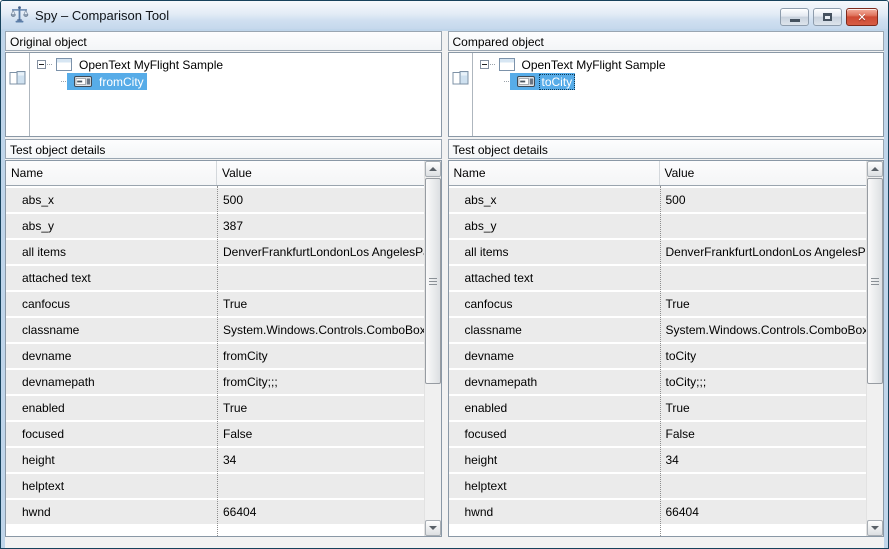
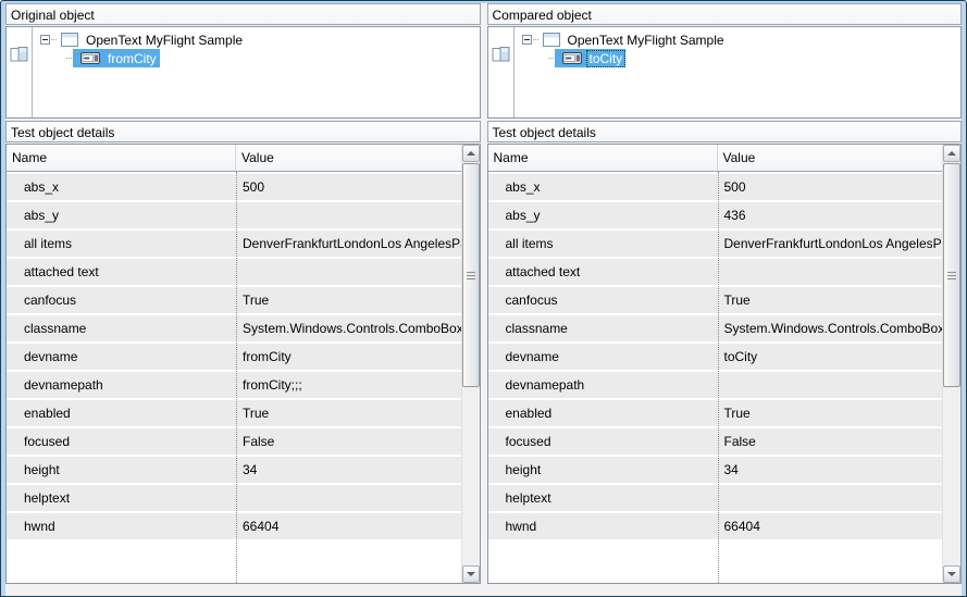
- Spy – Comparison Tool
- ✕
  Original object
  OpenText MyFlight Sample
  fromCity
  Test object details
  Name
  Value
  abs_x
  500
  abs_y
- 387
  all items
  DenverFrankfurtLondonLos AngelesP
  attached text
  canfocus
  True
  classname
  System.Windows.Controls.ComboBox
  devname
  fromCity
  devnamepath
  fromCity;;;
  enabled
  True
  focused
  False
  height
  34
  helptext
  hwnd
  66404
  Compared object
  OpenText MyFlight Sample
  toCity
  Test object details
  Name
  Value
  abs_x
  500
  abs_y
+ 436
  all items
  DenverFrankfurtLondonLos AngelesP
  attached text
  canfocus
  True
  classname
  System.Windows.Controls.ComboBox
  devname
  toCity
  devnamepath
- toCity;;;
  enabled
  True
  focused
  False
  height
  34
  helptext
  hwnd
  66404
